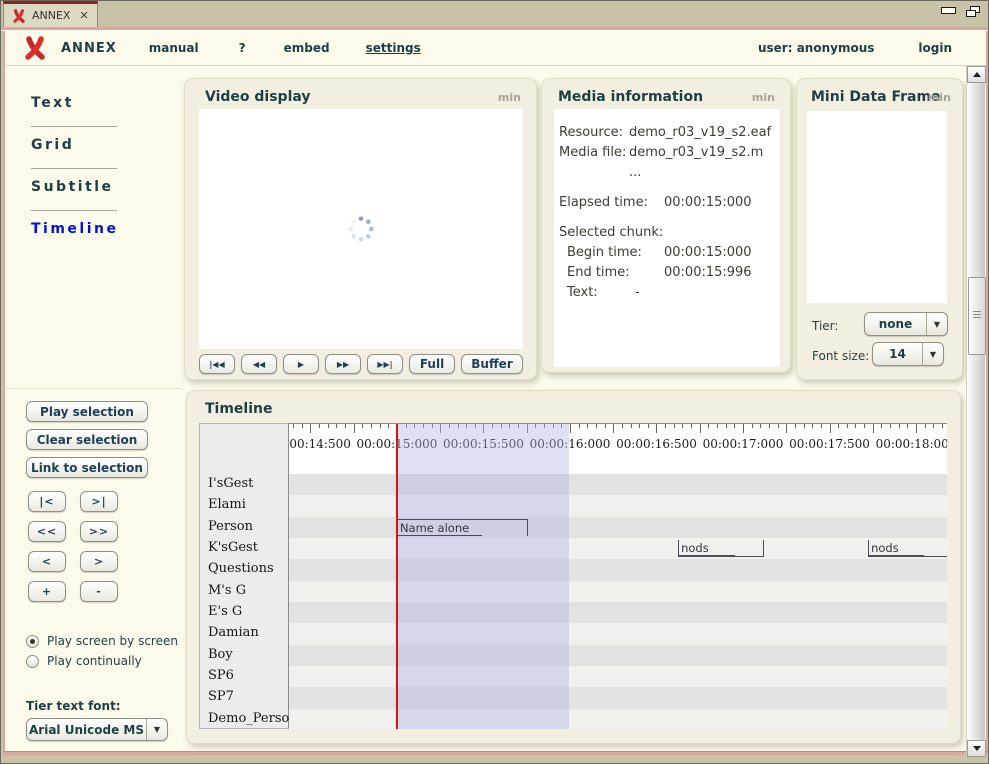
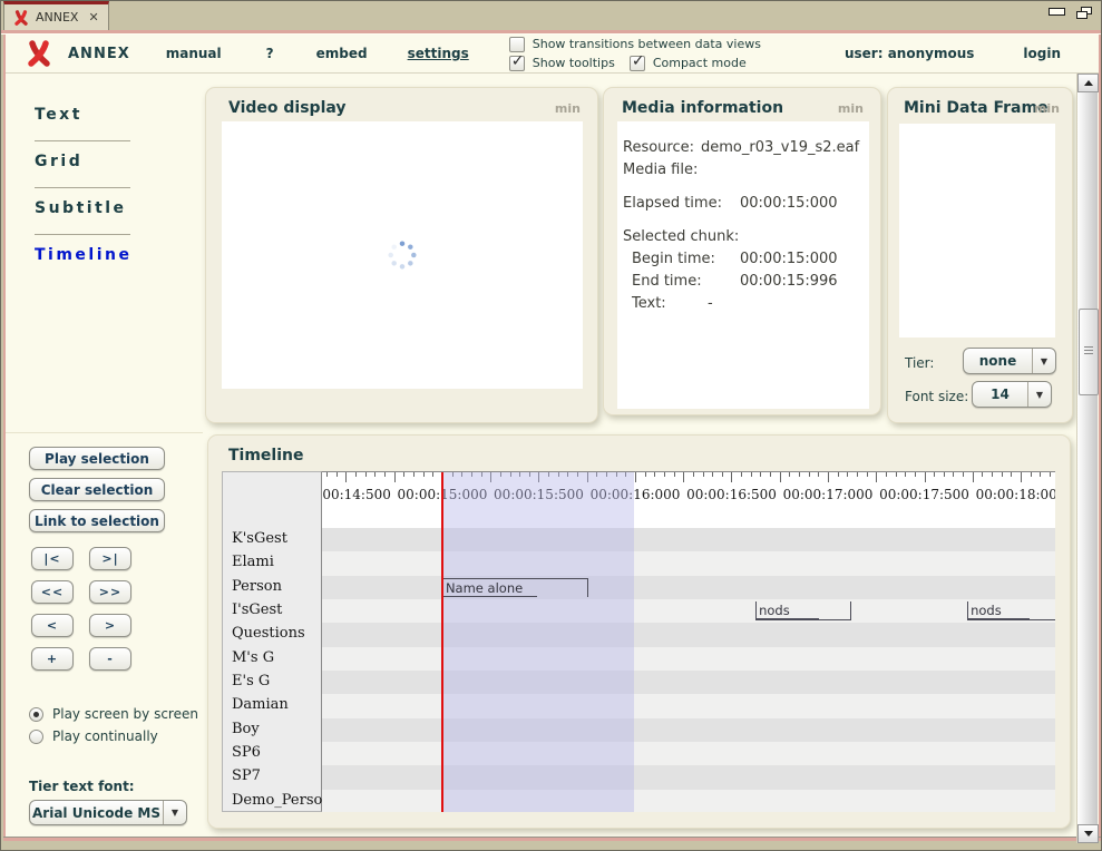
  ANNEX
  ✕
  ANNEX
  manual
  ?
  embed
  settings
+ Show transitions between data views
+ Show tooltips
+ Compact mode
  user: anonymous
  login
  Text
  Grid
  Subtitle
  Timeline
  Video display
  min
- |◀◀
- ◀◀
- ▶
- ▶▶
- ▶▶|
- Full
- Buffer
  Media information
  min
  Resource:
  demo_r03_v19_s2.eaf
  Media file:
- demo_r03_v19_s2.m ...
  Elapsed time:
  00:00:15:000
  Selected chunk:
  Begin time:
  00:00:15:000
  End time:
  00:00:15:996
  Text:
  -
  Mini Data Frame
  min
  Tier:
  none
  ▼
  Font size:
  14
  ▼
  Play selection
  Clear selection
  Link to selection
  |<
  >|
  <<
  >>
  <
  >
  +
  -
  Play screen by screen
  Play continually
  Tier text font:
  Arial Unicode MS
  ▼
  Timeline
- I'sGest
+ K'sGest
  Elami
  Person
- K'sGest
+ I'sGest
  Questions
  M's G
  E's G
  Damian
  Boy
  SP6
  SP7
  Demo_Perso
  00:14:500
  00:00:15:000
  00:00:15:500
  00:00:16:000
  00:00:16:500
  00:00:17:000
  00:00:17:500
  00:00:18:00
  Name alone
  nods
  nods
